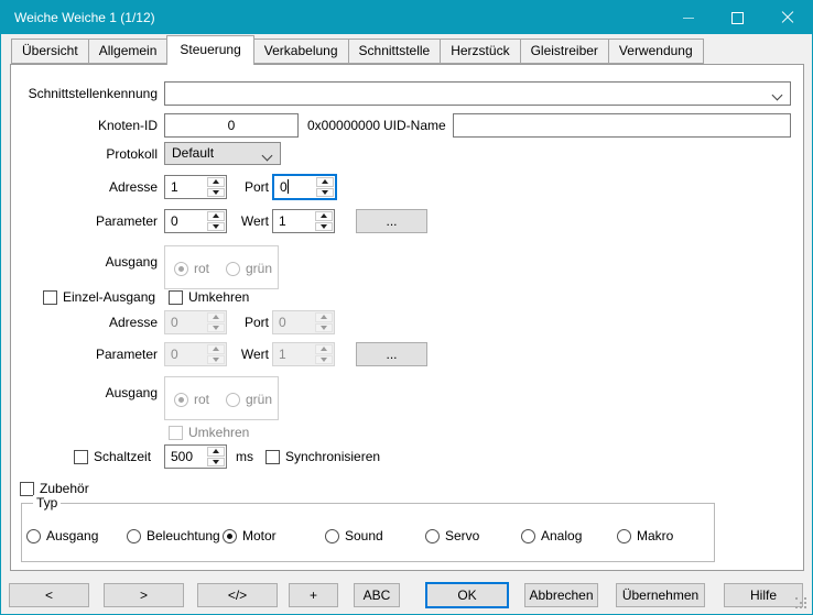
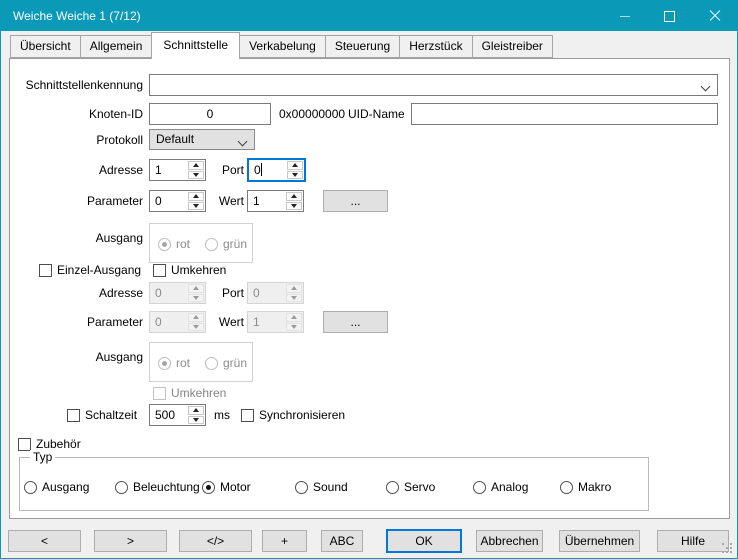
- Weiche Weiche 1 (1/12)
+ Weiche Weiche 1 (7/12)
  Übersicht
  Allgemein
- Steuerung
+ Schnittstelle
  Verkabelung
- Schnittstelle
+ Steuerung
  Herzstück
  Gleistreiber
- Verwendung
  Schnittstellenkennung
  Knoten-ID
  0
  0x00000000
  UID-Name
  Protokoll
  Default
  Adresse
  1
  Port
  0
  Parameter
  0
  Wert
  1
  ...
  Ausgang
  rot
  grün
  Einzel-Ausgang
  Umkehren
  Adresse
  0
  Port
  0
  Parameter
  0
  Wert
  1
  ...
  Ausgang
  rot
  grün
  Umkehren
  Schaltzeit
  500
  ms
  Synchronisieren
  Zubehör
  Typ
  Ausgang
  Beleuchtung
  Motor
  Sound
  Servo
  Analog
  Makro
  <
  >
  </>
  +
  ABC
  OK
  Abbrechen
  Übernehmen
  Hilfe
